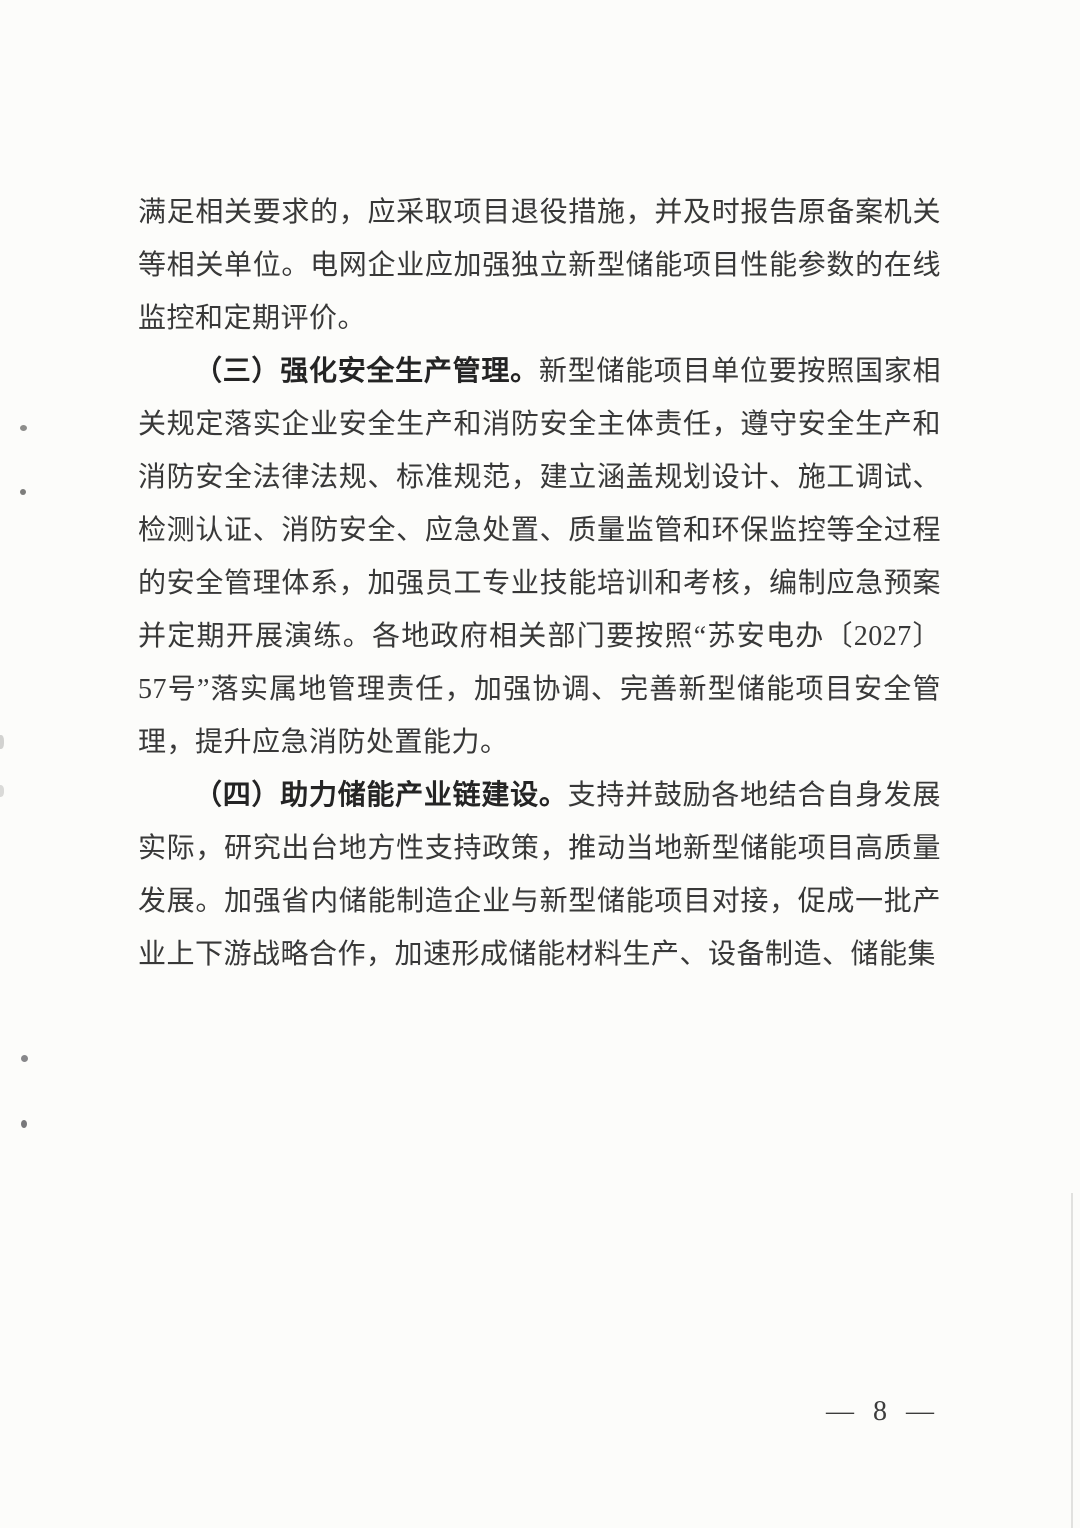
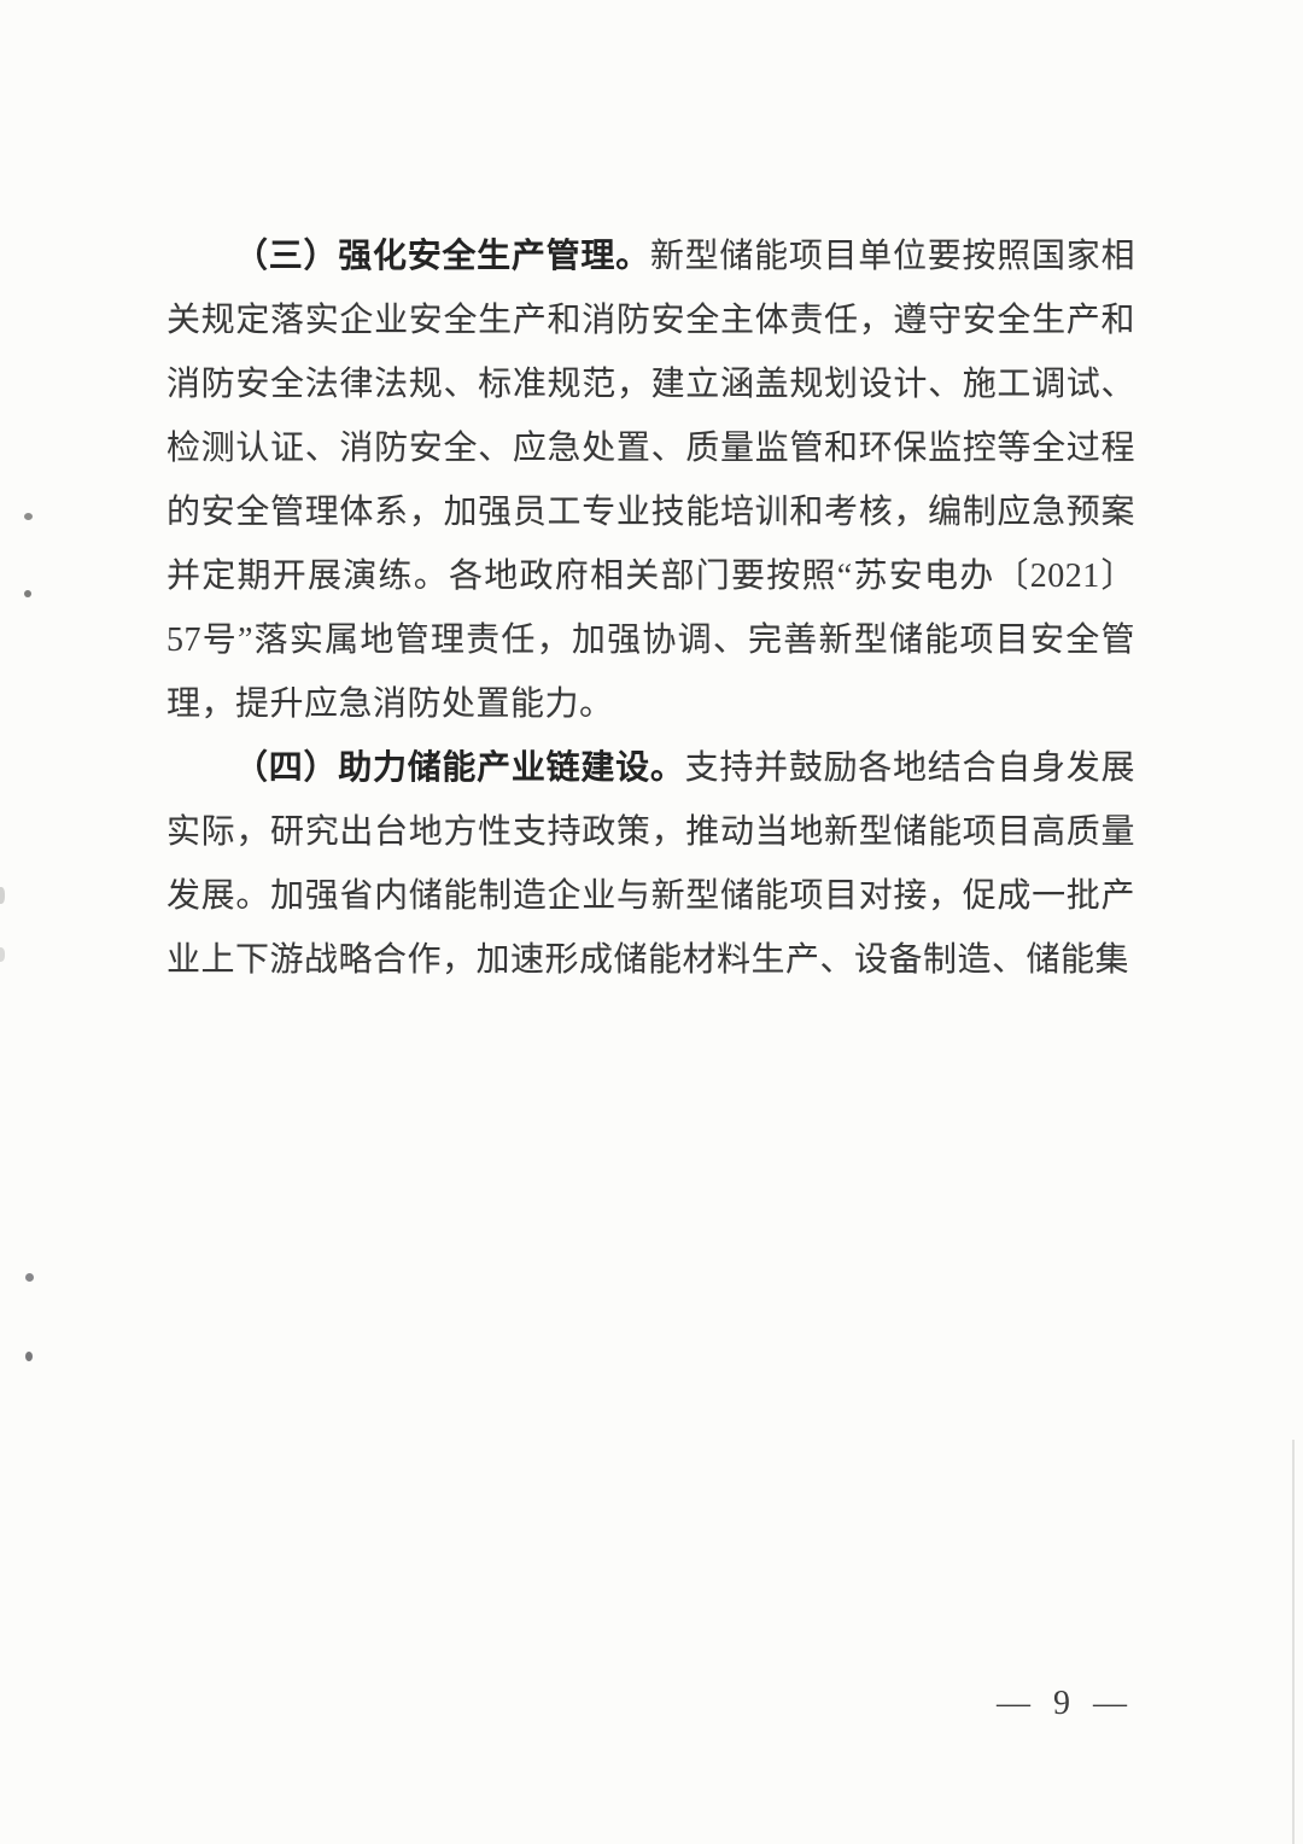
- 满足相关要求的，应采取项目退役措施，并及时报告原备案机关等相关单位。电网企业应加强独立新型储能项目性能参数的在线监控和定期评价。
- （三）强化安全生产管理。新型储能项目单位要按照国家相关规定落实企业安全生产和消防安全主体责任，遵守安全生产和消防安全法律法规、标准规范，建立涵盖规划设计、施工调试、检测认证、消防安全、应急处置、质量监管和环保监控等全过程的安全管理体系，加强员工专业技能培训和考核，编制应急预案并定期开展演练。各地政府相关部门要按照“苏安电办〔2027〕57号”落实属地管理责任，加强协调、完善新型储能项目安全管理，提升应急消防处置能力。
+ （三）强化安全生产管理。新型储能项目单位要按照国家相关规定落实企业安全生产和消防安全主体责任，遵守安全生产和消防安全法律法规、标准规范，建立涵盖规划设计、施工调试、检测认证、消防安全、应急处置、质量监管和环保监控等全过程的安全管理体系，加强员工专业技能培训和考核，编制应急预案并定期开展演练。各地政府相关部门要按照“苏安电办〔2021〕57号”落实属地管理责任，加强协调、完善新型储能项目安全管理，提升应急消防处置能力。
  （四）助力储能产业链建设。支持并鼓励各地结合自身发展实际，研究出台地方性支持政策，推动当地新型储能项目高质量发展。加强省内储能制造企业与新型储能项目对接，促成一批产业上下游战略合作，加速形成储能材料生产、设备制造、储能集
- — 8 —
+ — 9 —
